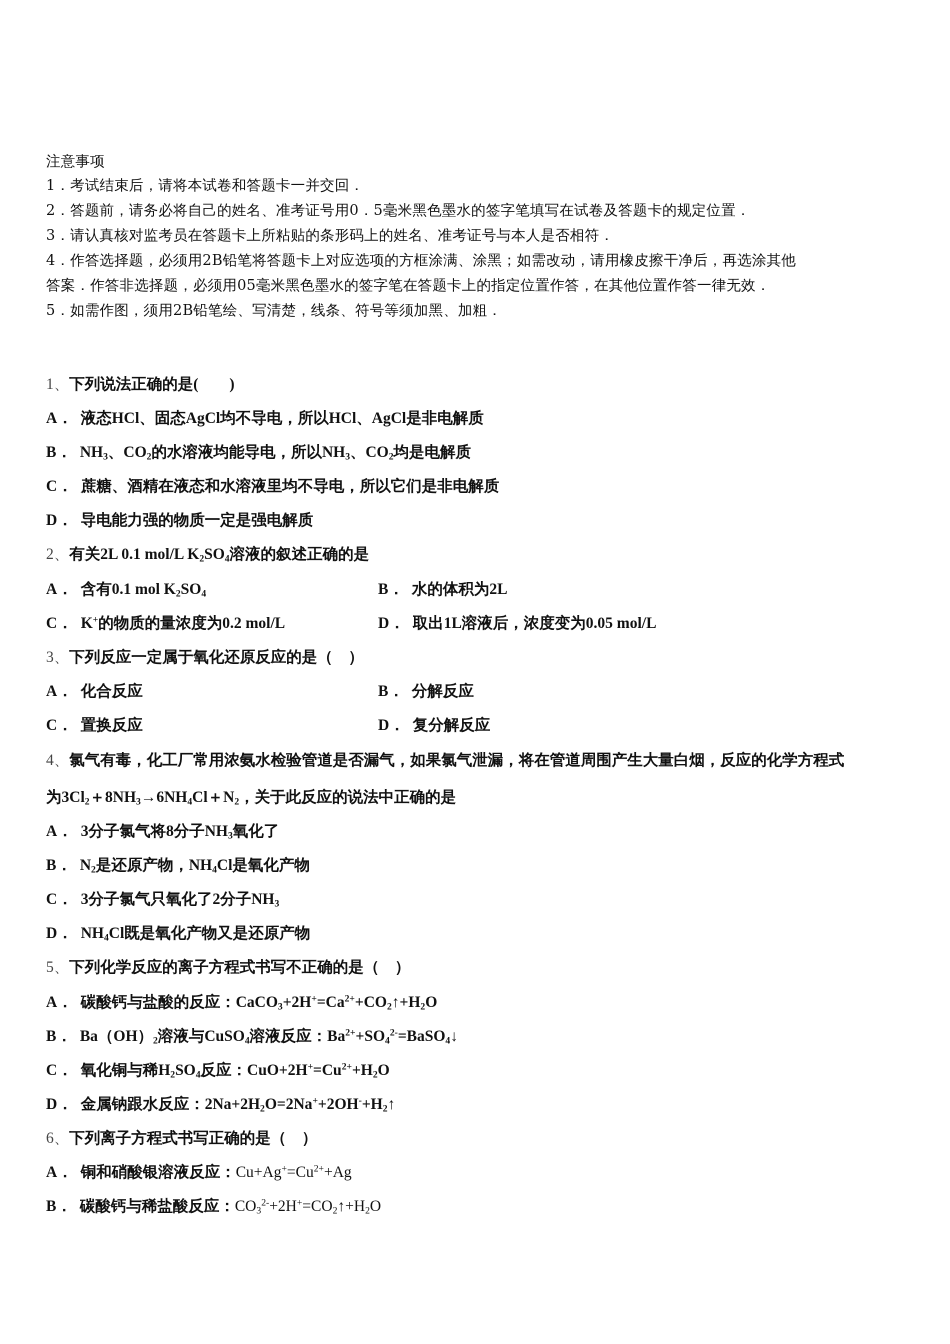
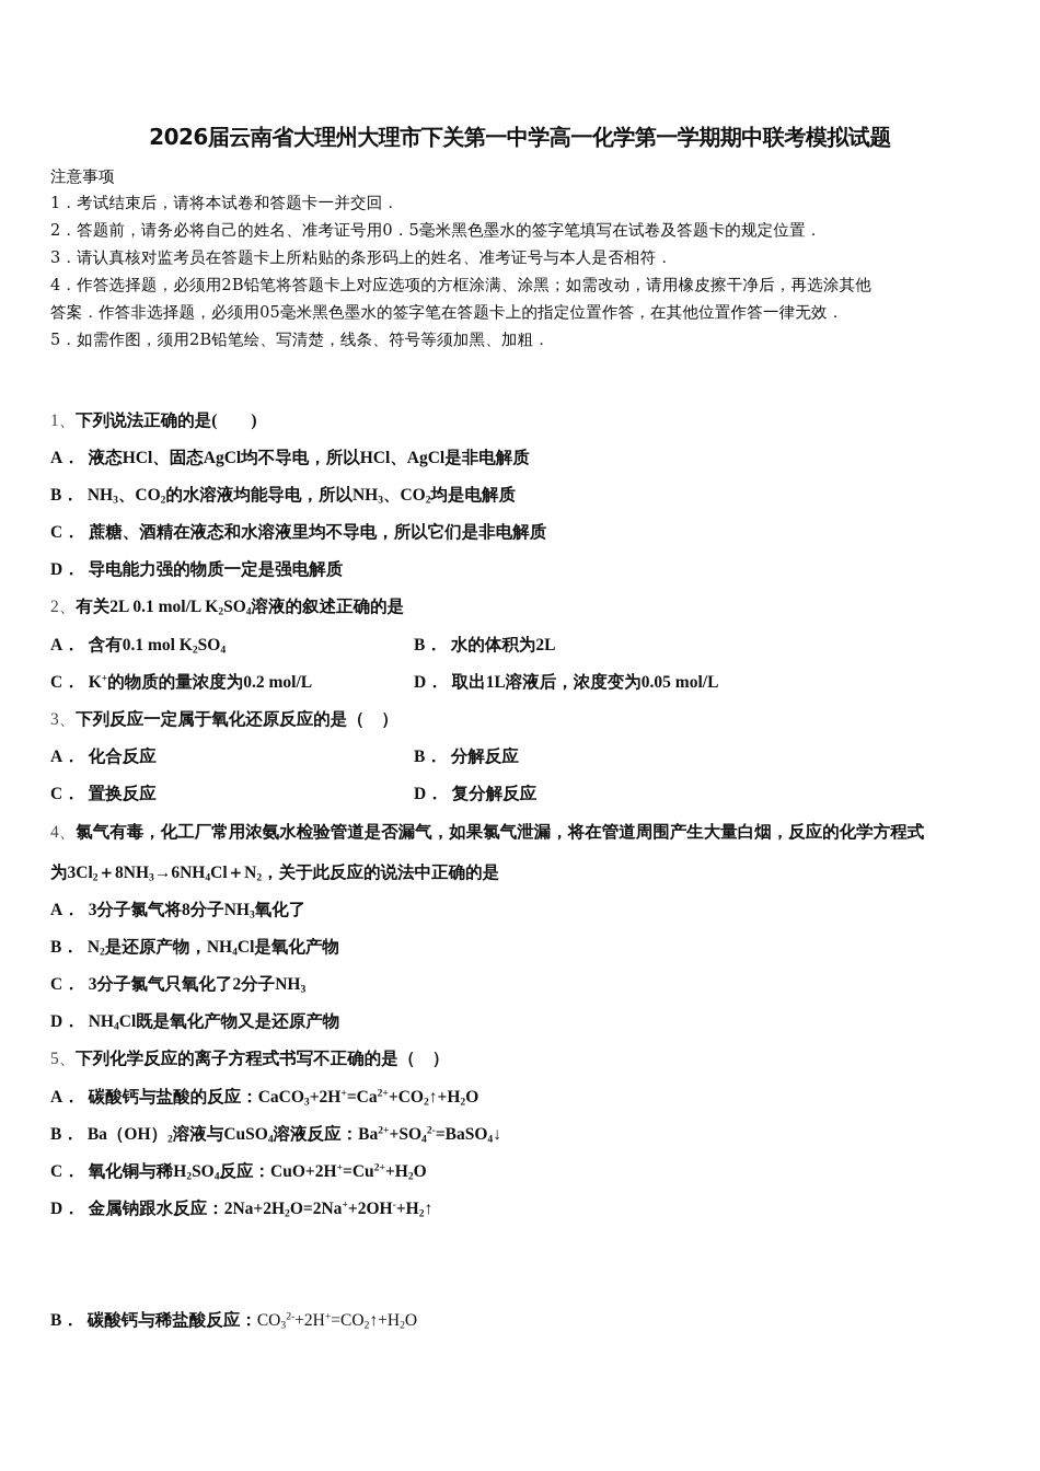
+ 2026届云南省大理州大理市下关第一中学高一化学第一学期期中联考模拟试题
  注意事项
  1．考试结束后，请将本试卷和答题卡一并交回．
  2．答题前，请务必将自己的姓名、准考证号用0．5毫米黑色墨水的签字笔填写在试卷及答题卡的规定位置．
  3．请认真核对监考员在答题卡上所粘贴的条形码上的姓名、准考证号与本人是否相符．
  4．作答选择题，必须用2B铅笔将答题卡上对应选项的方框涂满、涂黑；如需改动，请用橡皮擦干净后，再选涂其他
  答案．作答非选择题，必须用05毫米黑色墨水的签字笔在答题卡上的指定位置作答，在其他位置作答一律无效．
  5．如需作图，须用2B铅笔绘、写清楚，线条、符号等须加黑、加粗．
  1、下列说法正确的是( )
  A． 液态HCl、固态AgCl均不导电，所以HCl、AgCl是非电解质
  B． NH3、CO2的水溶液均能导电，所以NH3、CO2均是电解质
  C． 蔗糖、酒精在液态和水溶液里均不导电，所以它们是非电解质
  D． 导电能力强的物质一定是强电解质
  2、有关2L 0.1 mol/L K2SO4溶液的叙述正确的是
  A． 含有0.1 mol K2SO4
  B． 水的体积为2L
  C． K+的物质的量浓度为0.2 mol/L
  D． 取出1L溶液后，浓度变为0.05 mol/L
  3、下列反应一定属于氧化还原反应的是（ ）
  A． 化合反应
  B． 分解反应
  C． 置换反应
  D． 复分解反应
  4、氯气有毒，化工厂常用浓氨水检验管道是否漏气，如果氯气泄漏，将在管道周围产生大量白烟，反应的化学方程式
  为3Cl2＋8NH3→6NH4Cl＋N2，关于此反应的说法中正确的是
  A． 3分子氯气将8分子NH3氧化了
  B． N2是还原产物，NH4Cl是氧化产物
  C． 3分子氯气只氧化了2分子NH3
  D． NH4Cl既是氧化产物又是还原产物
  5、下列化学反应的离子方程式书写不正确的是（ ）
  A． 碳酸钙与盐酸的反应：CaCO3+2H+=Ca2++CO2↑+H2O
  B． Ba（OH）2溶液与CuSO4溶液反应：Ba2++SO42-=BaSO4↓
  C． 氧化铜与稀H2SO4反应：CuO+2H+=Cu2++H2O
  D． 金属钠跟水反应：2Na+2H2O=2Na++2OH-+H2↑
- 6、下列离子方程式书写正确的是（ ）
- A． 铜和硝酸银溶液反应：Cu+Ag+=Cu2++Ag
  B． 碳酸钙与稀盐酸反应：CO32-+2H+=CO2↑+H2O
